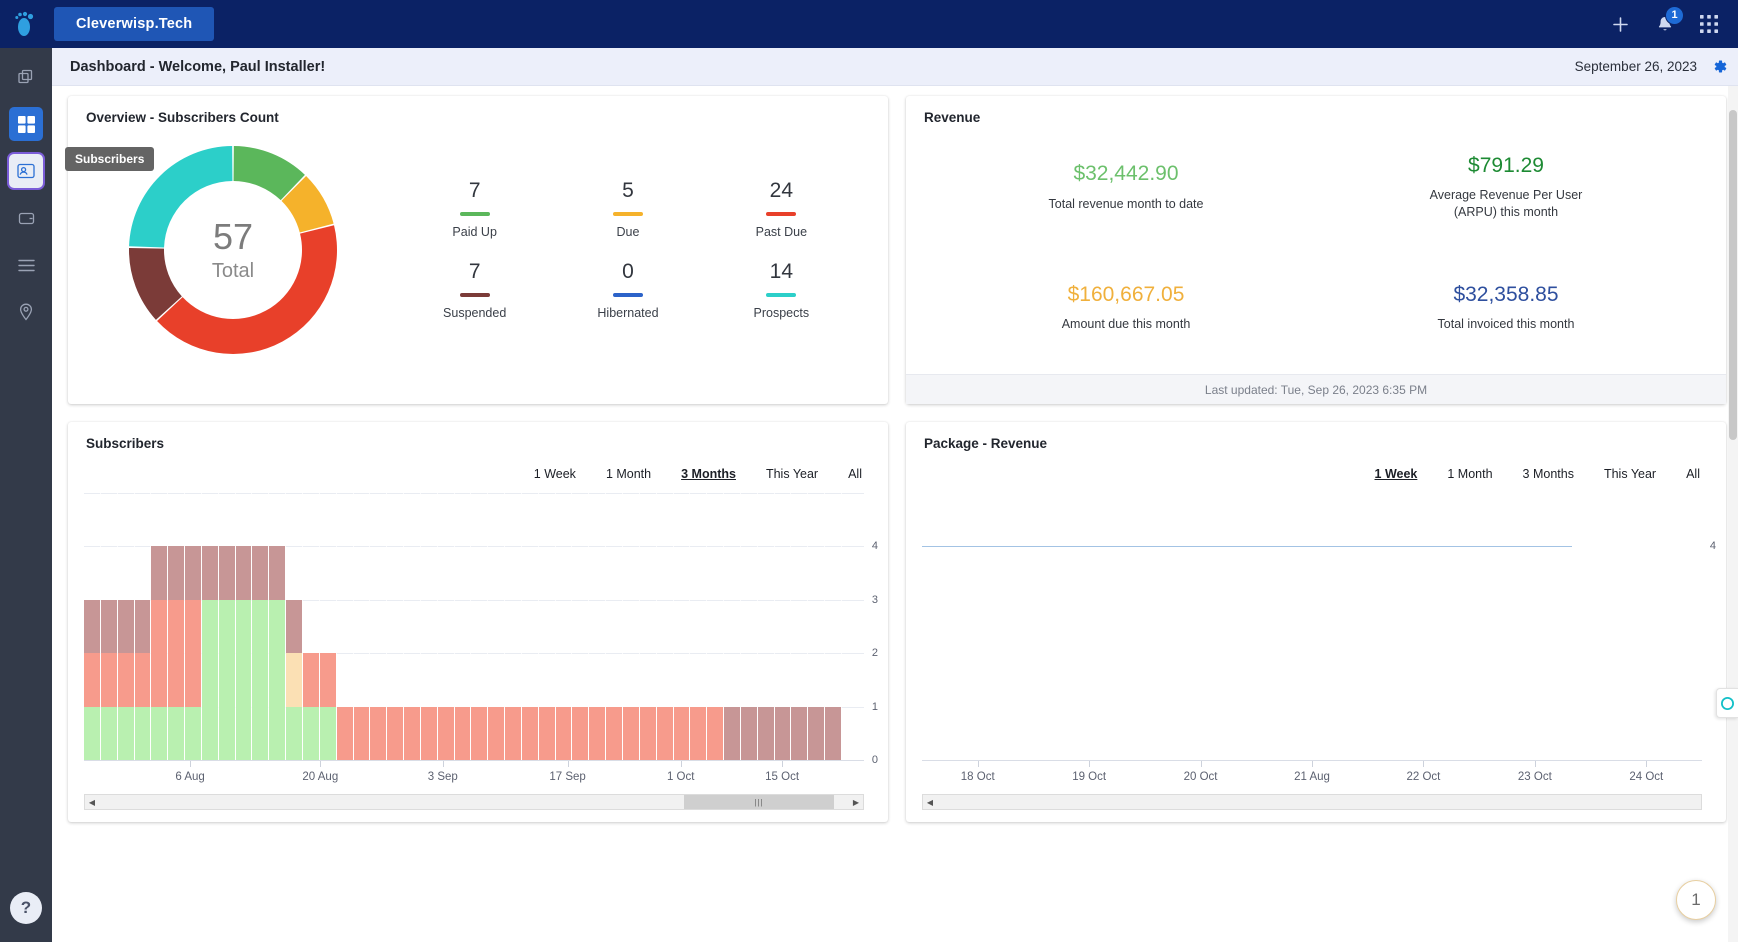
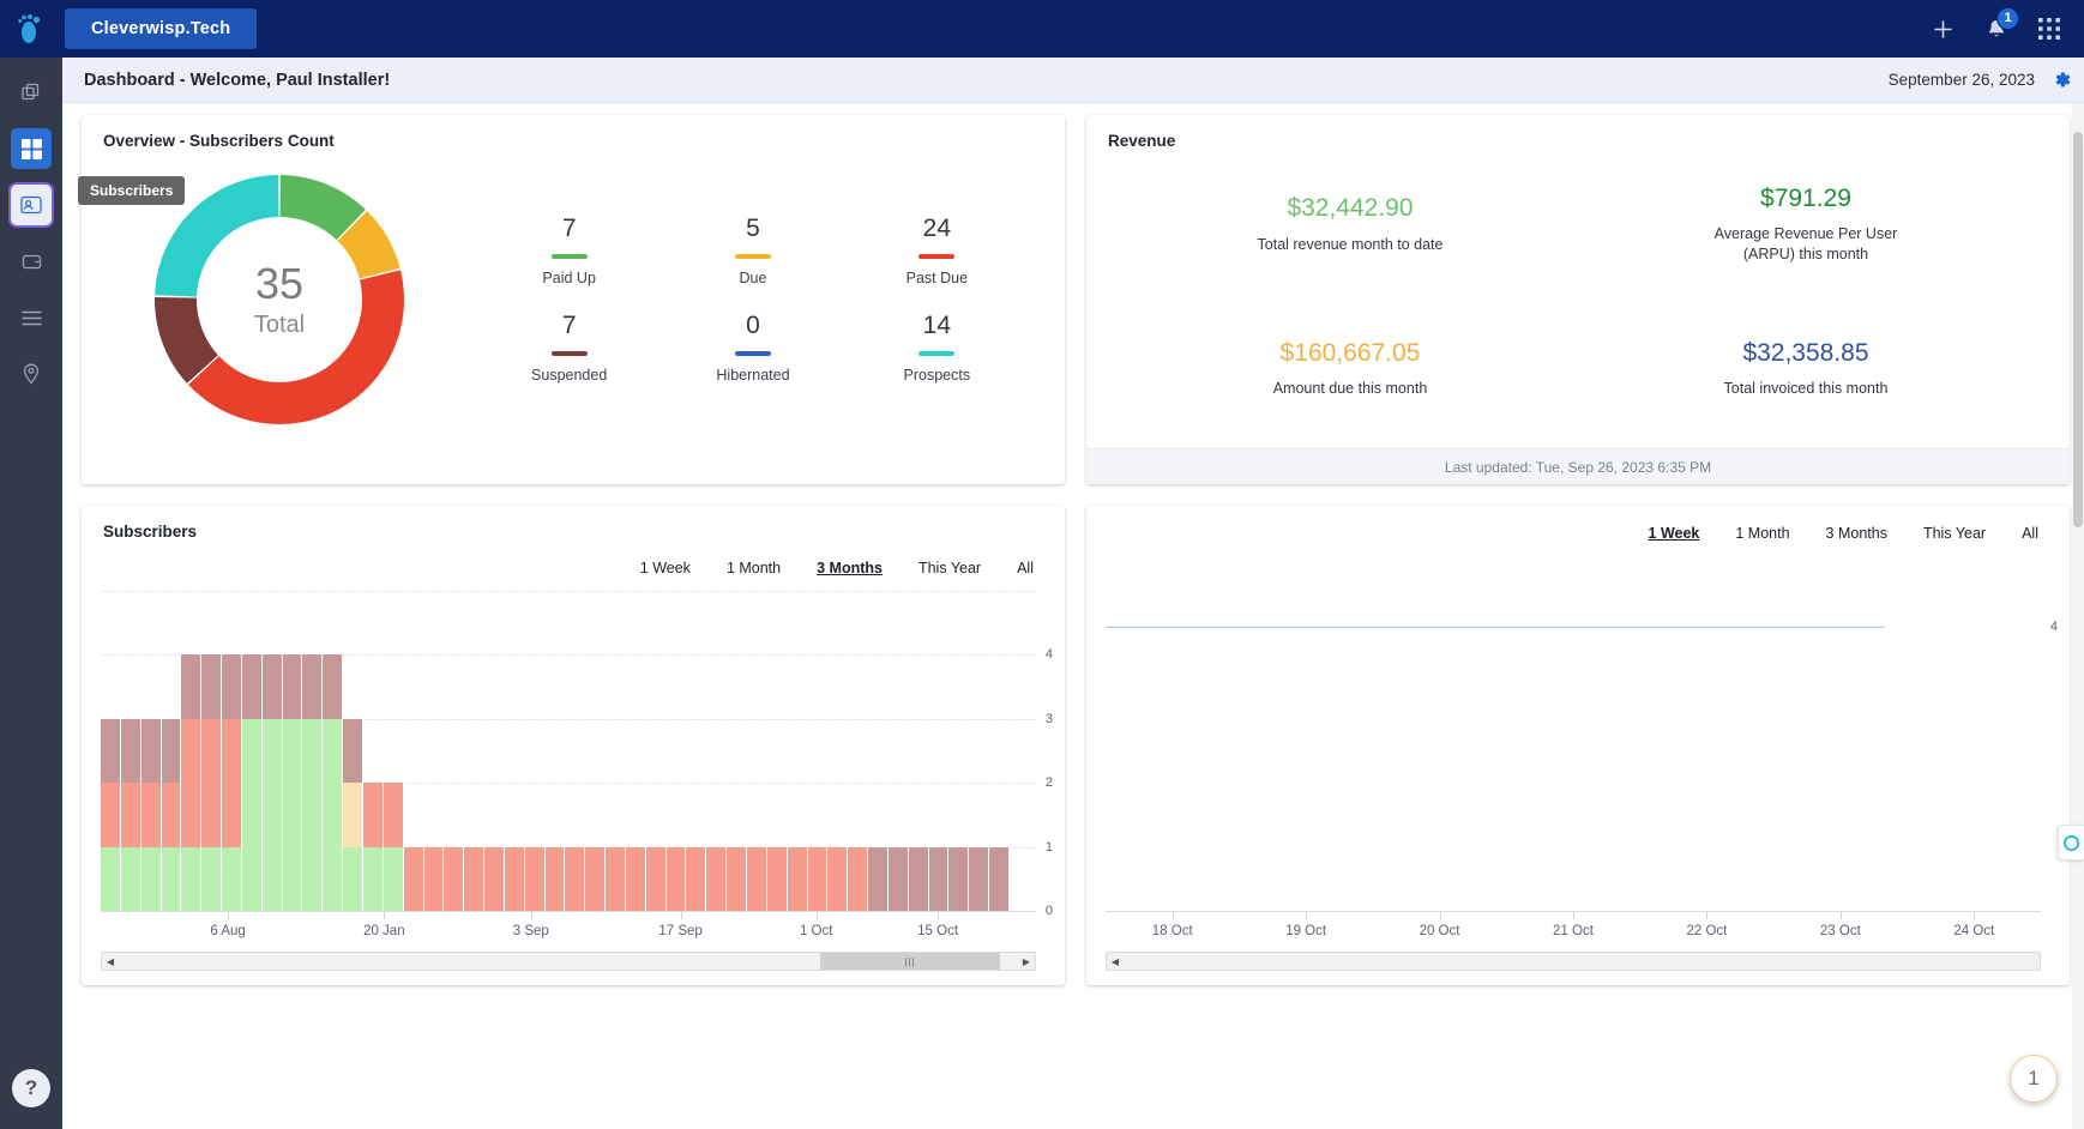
  Cleverwisp.Tech
  1
  ?
  Dashboard - Welcome, Paul Installer!
  September 26, 2023
  Overview - Subscribers Count
  Subscribers
- 57
+ 35
  Total
  7
  Paid Up
  5
  Due
  24
  Past Due
  7
  Suspended
  0
  Hibernated
  14
  Prospects
  Revenue
  $32,442.90
  Total revenue month to date
  $791.29
  Average Revenue Per User
  (ARPU) this month
  $160,667.05
  Amount due this month
  $32,358.85
  Total invoiced this month
  Last updated: Tue, Sep 26, 2023 6:35 PM
  Subscribers
  1 Week
  1 Month
  3 Months
  This Year
  All
  0
  1
  2
  3
  4
  6 Aug
- 20 Aug
+ 20 Jan
  3 Sep
  17 Sep
  1 Oct
  15 Oct
  ◀
  |||
  ▶
- Package - Revenue
  1 Week
  1 Month
  3 Months
  This Year
  All
  4
  18 Oct
  19 Oct
  20 Oct
- 21 Aug
+ 21 Oct
  22 Oct
  23 Oct
  24 Oct
  ◀
  1
